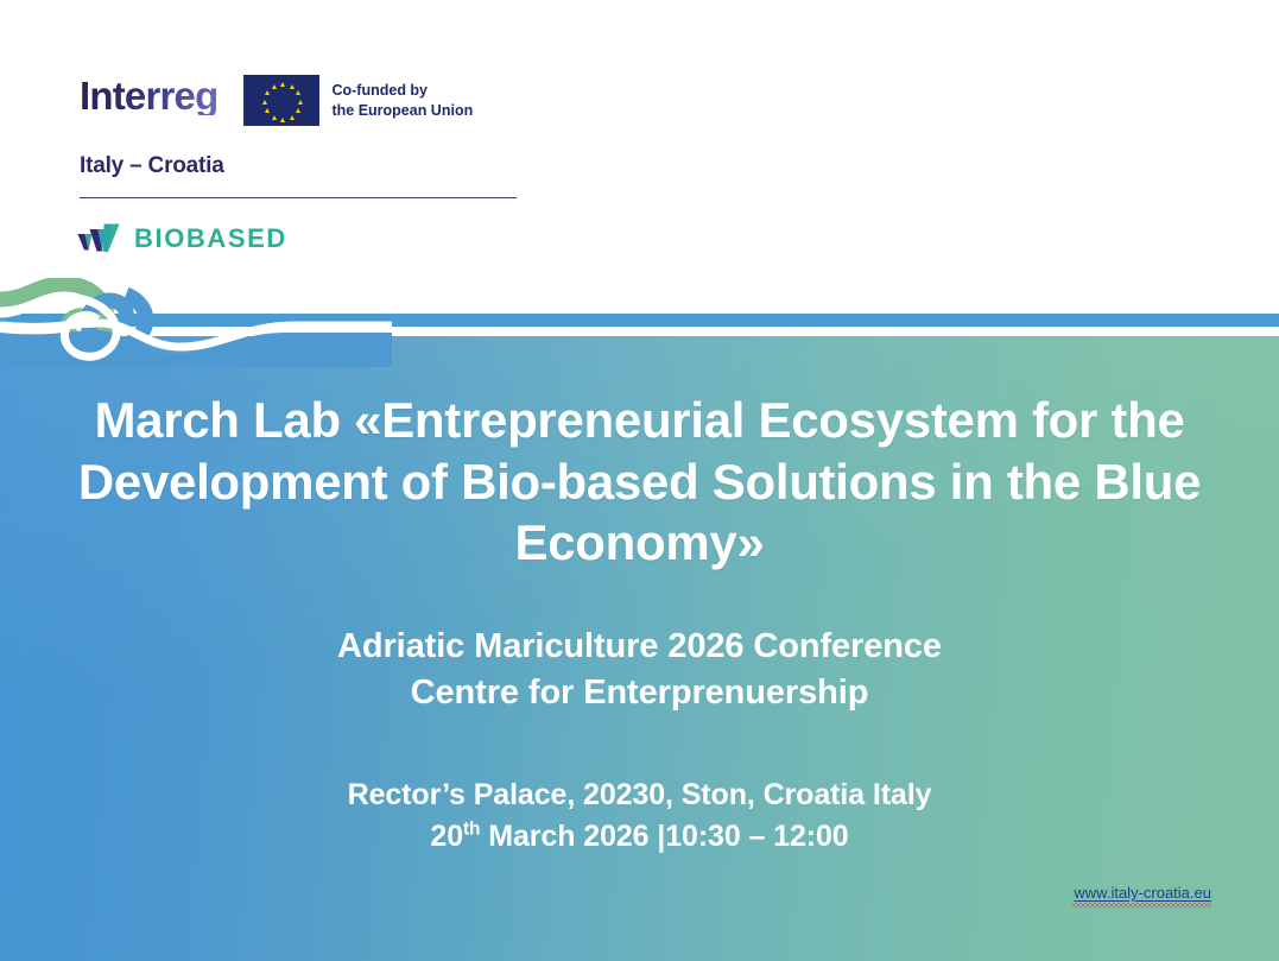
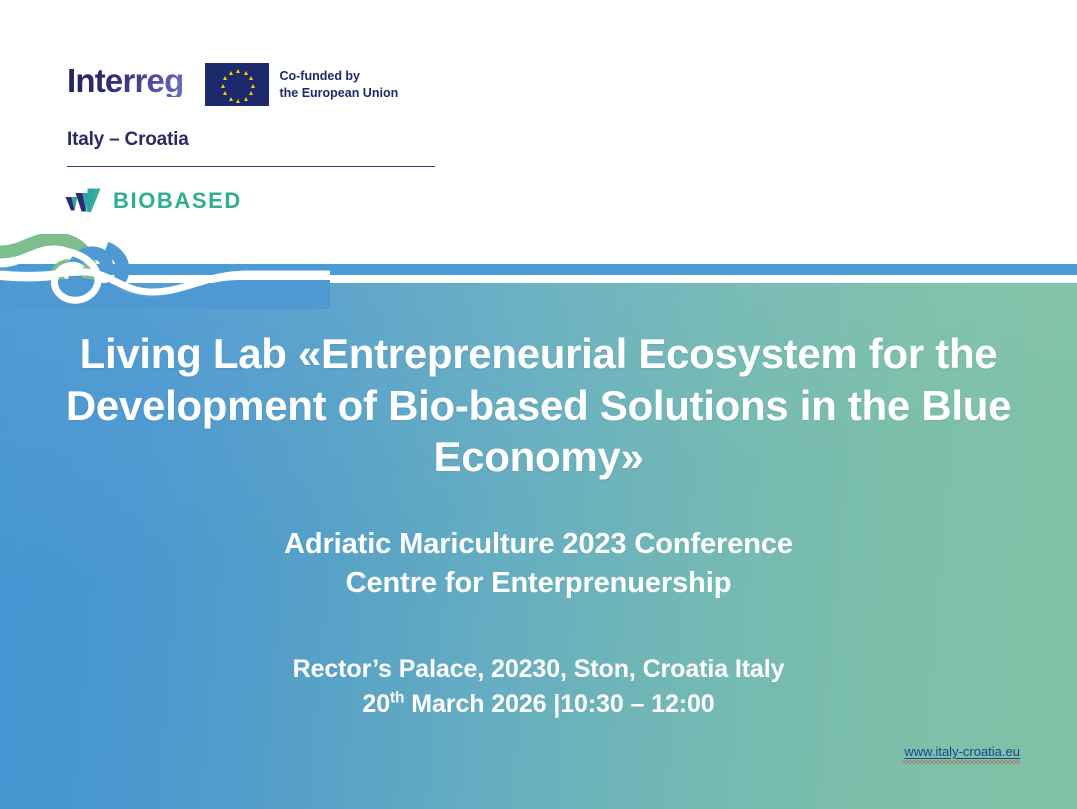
  Interreg
  Co-funded by
  the European Union
  Italy – Croatia
  BIOBASED
- March Lab «Entrepreneurial Ecosystem for the Development of Bio-based Solutions in the Blue Economy»
+ Living Lab «Entrepreneurial Ecosystem for the Development of Bio-based Solutions in the Blue Economy»
- Adriatic Mariculture 2026 Conference
+ Adriatic Mariculture 2023 Conference
  Centre for Enterprenuership
  Rector’s Palace, 20230, Ston, Croatia Italy
  20th March 2026 |10:30 – 12:00
  www.italy-croatia.eu
